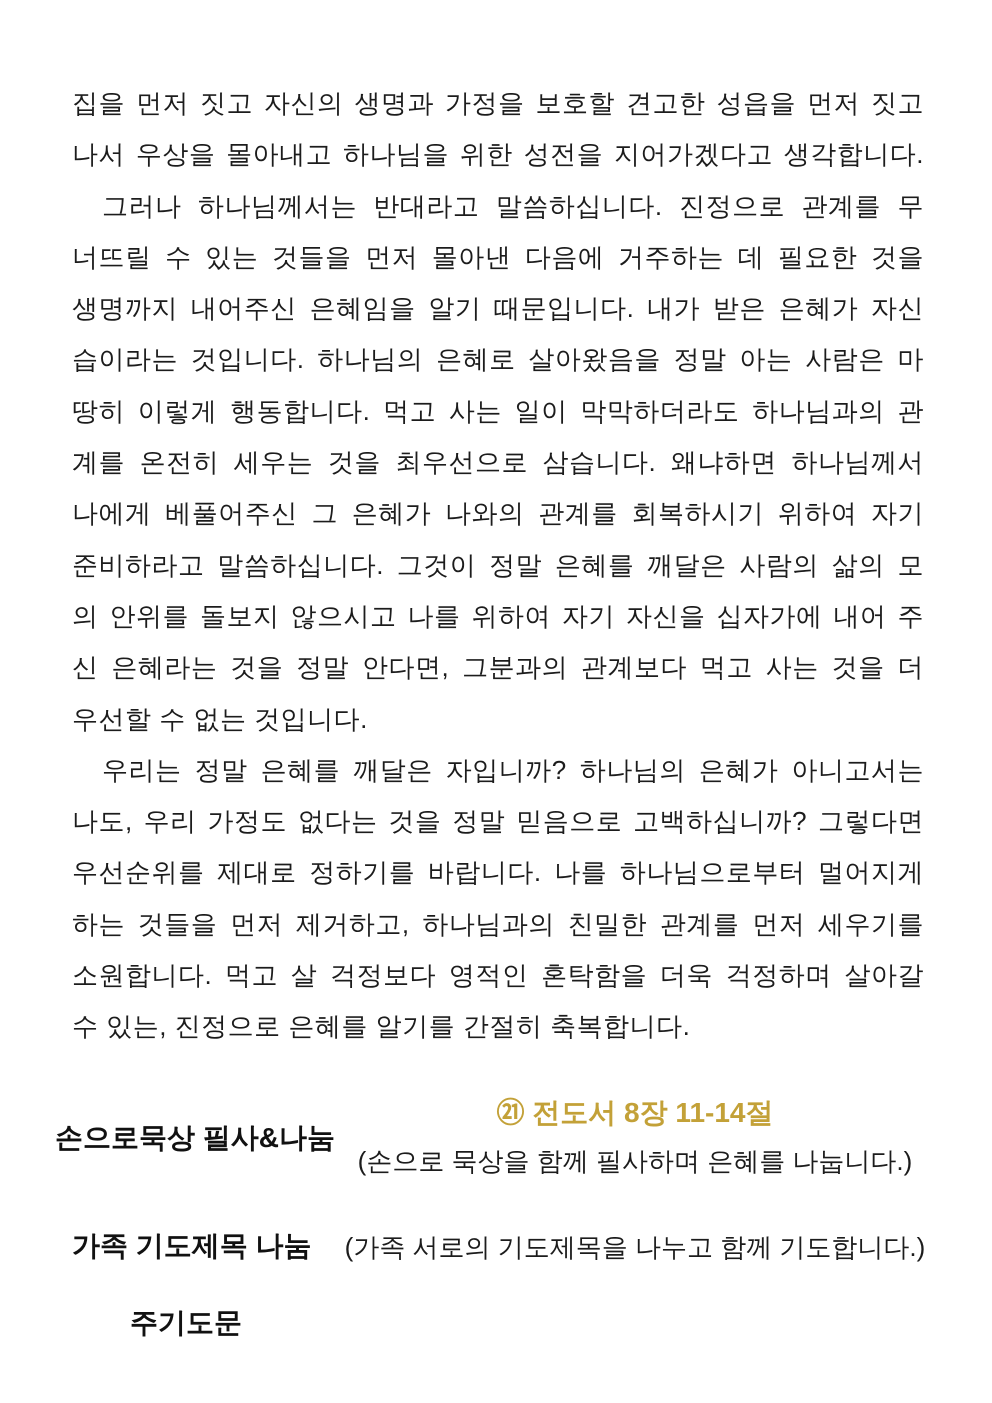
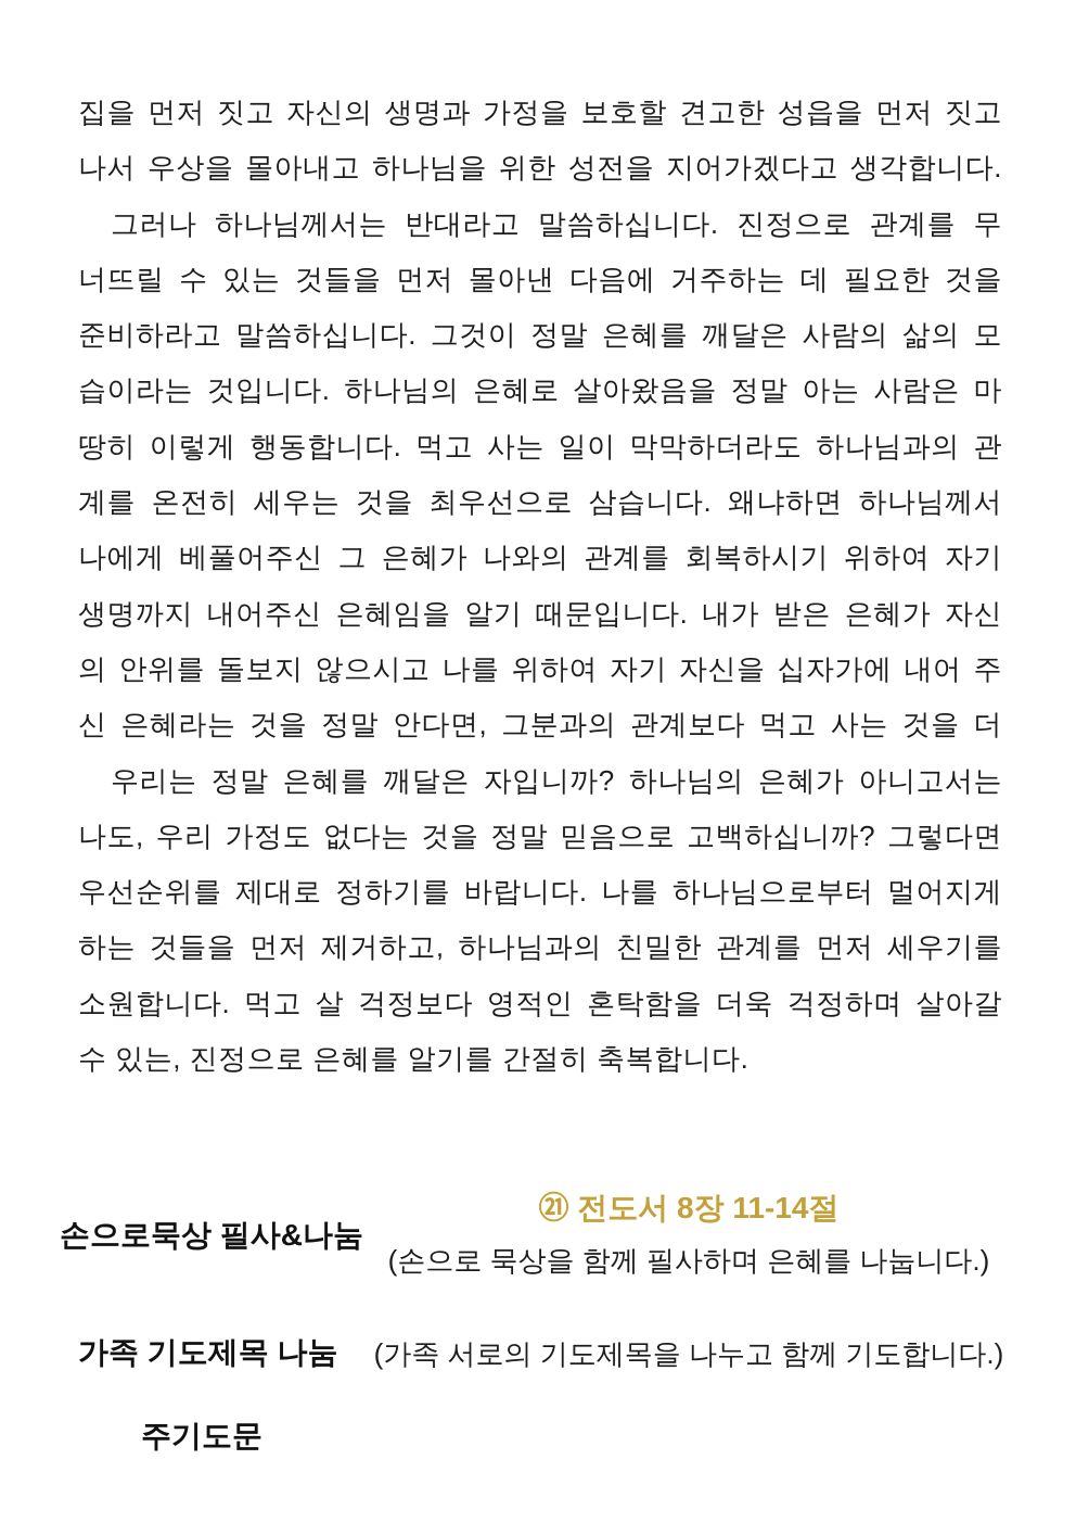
  집을 먼저 짓고 자신의 생명과 가정을 보호할 견고한 성읍을 먼저 짓고
  나서 우상을 몰아내고 하나님을 위한 성전을 지어가겠다고 생각합니다.
  그러나 하나님께서는 반대라고 말씀하십니다. 진정으로 관계를 무
  너뜨릴 수 있는 것들을 먼저 몰아낸 다음에 거주하는 데 필요한 것을
- 생명까지 내어주신 은혜임을 알기 때문입니다. 내가 받은 은혜가 자신
+ 준비하라고 말씀하십니다. 그것이 정말 은혜를 깨달은 사람의 삶의 모
  습이라는 것입니다. 하나님의 은혜로 살아왔음을 정말 아는 사람은 마
  땅히 이렇게 행동합니다. 먹고 사는 일이 막막하더라도 하나님과의 관
  계를 온전히 세우는 것을 최우선으로 삼습니다. 왜냐하면 하나님께서
  나에게 베풀어주신 그 은혜가 나와의 관계를 회복하시기 위하여 자기
- 준비하라고 말씀하십니다. 그것이 정말 은혜를 깨달은 사람의 삶의 모
+ 생명까지 내어주신 은혜임을 알기 때문입니다. 내가 받은 은혜가 자신
  의 안위를 돌보지 않으시고 나를 위하여 자기 자신을 십자가에 내어 주
  신 은혜라는 것을 정말 안다면, 그분과의 관계보다 먹고 사는 것을 더
- 우선할 수 없는 것입니다.
  우리는 정말 은혜를 깨달은 자입니까? 하나님의 은혜가 아니고서는
  나도, 우리 가정도 없다는 것을 정말 믿음으로 고백하십니까? 그렇다면
  우선순위를 제대로 정하기를 바랍니다. 나를 하나님으로부터 멀어지게
  하는 것들을 먼저 제거하고, 하나님과의 친밀한 관계를 먼저 세우기를
  소원합니다. 먹고 살 걱정보다 영적인 혼탁함을 더욱 걱정하며 살아갈
  수 있는, 진정으로 은혜를 알기를 간절히 축복합니다.
  손으로묵상 필사&나눔
  ㉑ 전도서 8장 11-14절
  (손으로 묵상을 함께 필사하며 은혜를 나눕니다.)
  가족 기도제목 나눔
  (가족 서로의 기도제목을 나누고 함께 기도합니다.)
  주기도문
